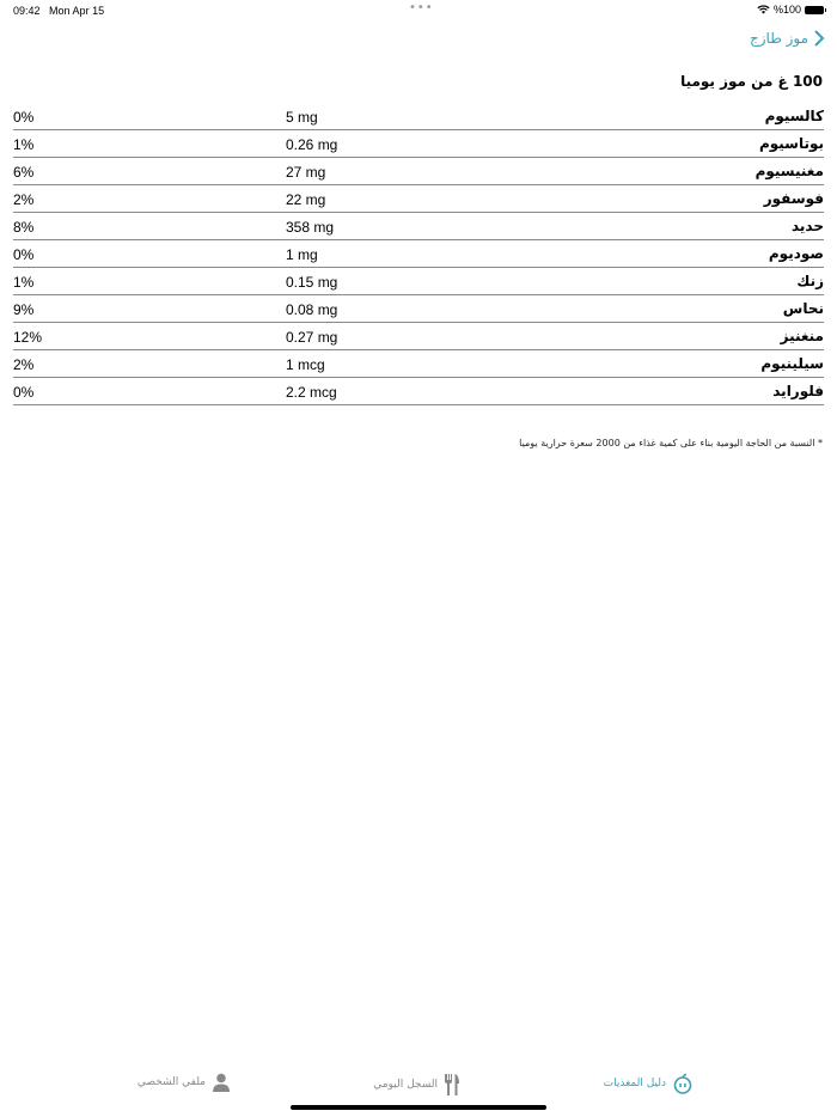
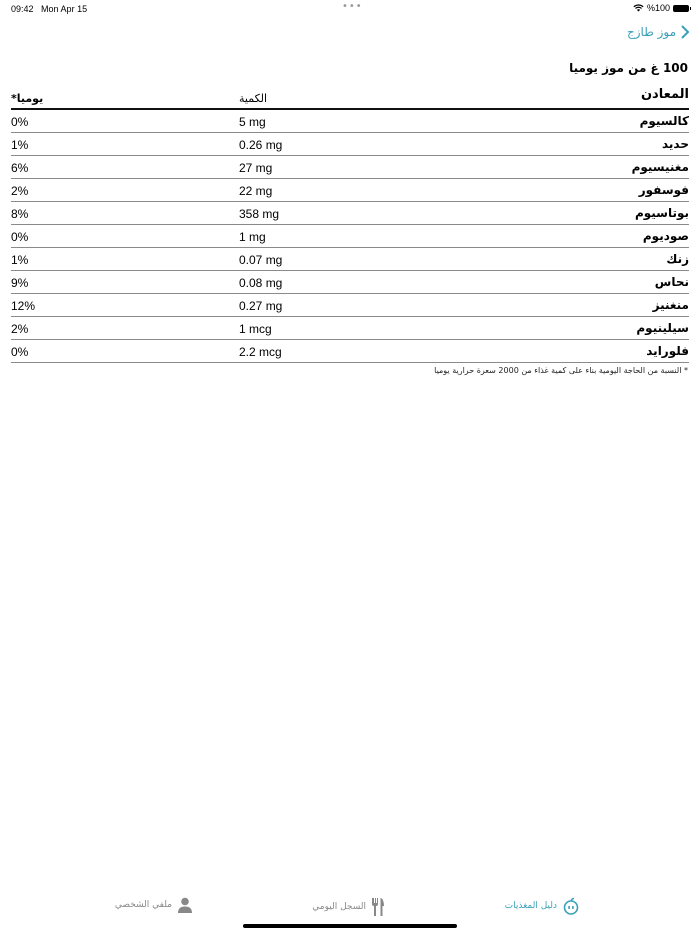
  09:42 Mon Apr 15
  •••
  %100
  موز طازج
  100 غ من موز يوميا
+ المعادن
+ الكمية
+ يوميا*
  كالسيوم
  5 mg
  0%
- بوتاسيوم
+ حديد
  0.26 mg
  1%
  مغنيسيوم
  27 mg
  6%
  فوسفور
  22 mg
  2%
- حديد
+ بوتاسيوم
  358 mg
  8%
  صوديوم
  1 mg
  0%
  زنك
- 0.15 mg
+ 0.07 mg
  1%
  نحاس
  0.08 mg
  9%
  منغنيز
  0.27 mg
  12%
  سيلينيوم
  1 mcg
  2%
  فلورايد
  2.2 mcg
  0%
  * النسبة من الحاجة اليومية بناء على كمية غذاء من 2000 سعرة حرارية يوميا
  دليل المغذيات
  السجل اليومي
  ملفي الشخصي
